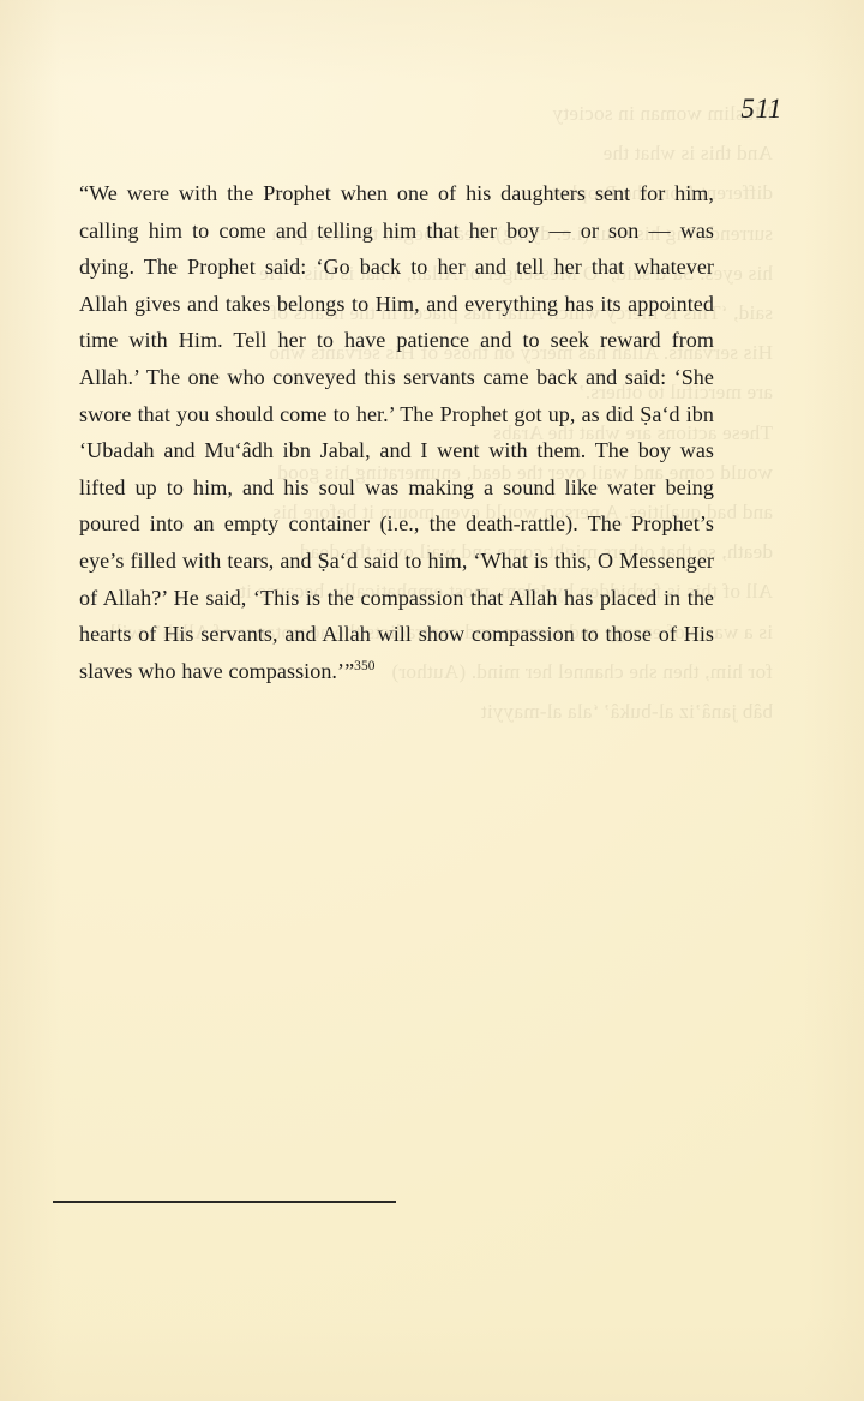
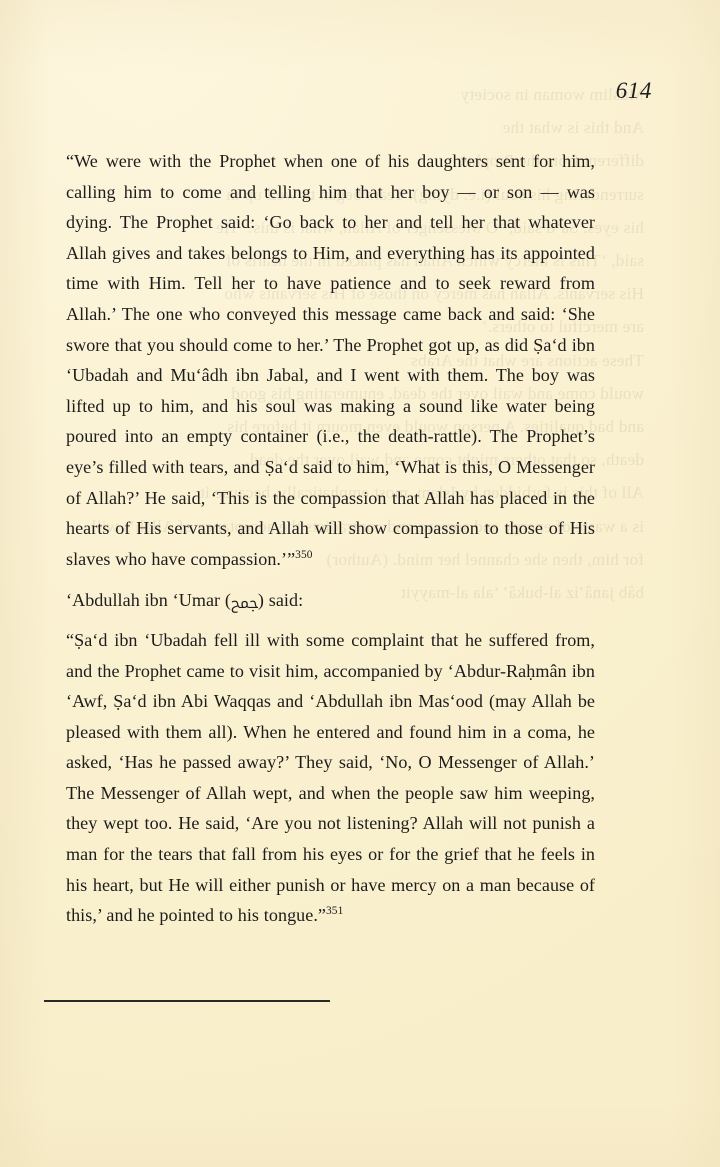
- 511
+ 614
- “We were with the Prophet when one of his daughters sent for him, calling him to come and telling him that her boy — or son — was dying. The Prophet said: ‘Go back to her and tell her that whatever Allah gives and takes belongs to Him, and everything has its appointed time with Him. Tell her to have patience and to seek reward from Allah.’ The one who conveyed this servants came back and said: ‘She swore that you should come to her.’ The Prophet got up, as did Ṣa‘d ibn ‘Ubadah and Mu‘âdh ibn Jabal, and I went with them. The boy was lifted up to him, and his soul was making a sound like water being poured into an empty container (i.e., the death-rattle). The Prophet’s eye’s filled with tears, and Ṣa‘d said to him, ‘What is this, O Messenger of Allah?’ He said, ‘This is the compassion that Allah has placed in the hearts of His servants, and Allah will show compassion to those of His slaves who have compassion.’”350
+ “We were with the Prophet when one of his daughters sent for him, calling him to come and telling him that her boy — or son — was dying. The Prophet said: ‘Go back to her and tell her that whatever Allah gives and takes belongs to Him, and everything has its appointed time with Him. Tell her to have patience and to seek reward from Allah.’ The one who conveyed this message came back and said: ‘She swore that you should come to her.’ The Prophet got up, as did Ṣa‘d ibn ‘Ubadah and Mu‘âdh ibn Jabal, and I went with them. The boy was lifted up to him, and his soul was making a sound like water being poured into an empty container (i.e., the death-rattle). The Prophet’s eye’s filled with tears, and Ṣa‘d said to him, ‘What is this, O Messenger of Allah?’ He said, ‘This is the compassion that Allah has placed in the hearts of His servants, and Allah will show compassion to those of His slaves who have compassion.’”350
+ ‘Abdullah ibn ‘Umar (ﵘ) said:
+ “Ṣa‘d ibn ‘Ubadah fell ill with some complaint that he suffered from, and the Prophet came to visit him, accompanied by ‘Abdur-Raḥmân ibn ‘Awf, Ṣa‘d ibn Abi Waqqas and ‘Abdullah ibn Mas‘ood (may Allah be pleased with them all). When he entered and found him in a coma, he asked, ‘Has he passed away?’ They said, ‘No, O Messenger of Allah.’ The Messenger of Allah wept, and when the people saw him weeping, they wept too. He said, ‘Are you not listening? Allah will not punish a man for the tears that fall from his eyes or for the grief that he feels in his heart, but He will either punish or have mercy on a man because of this,’ and he pointed to his tongue.”351
